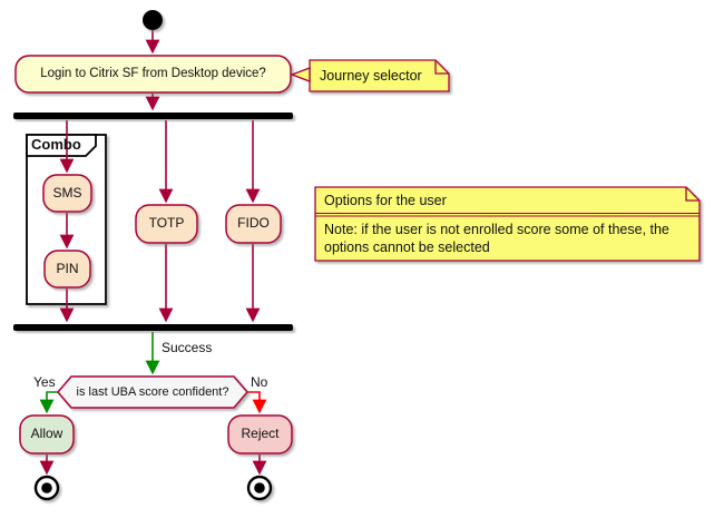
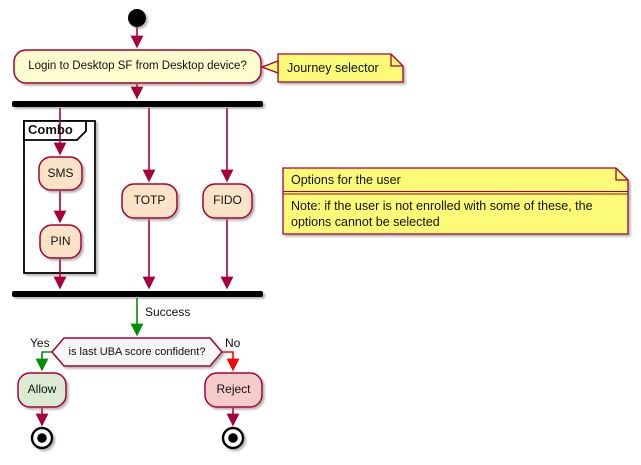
- Login to Citrix SF from Desktop device?
+ Login to Desktop SF from Desktop device?
  Journey selector
  Combo
  SMS
  PIN
  TOTP
  FIDO
  Options for the user
- Note: if the user is not enrolled score some of these, the options cannot be selected
+ Note: if the user is not enrolled with some of these, the options cannot be selected
  Success
  is last UBA score confident?
  Yes
  No
  Allow
  Reject
